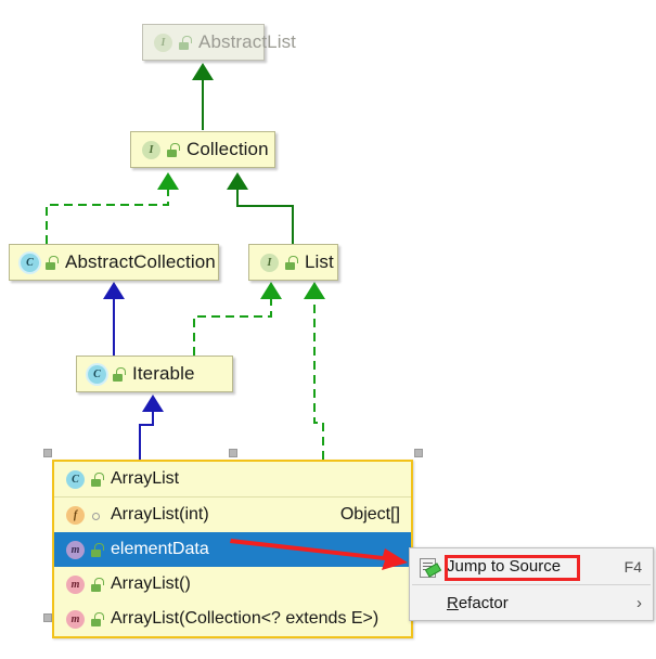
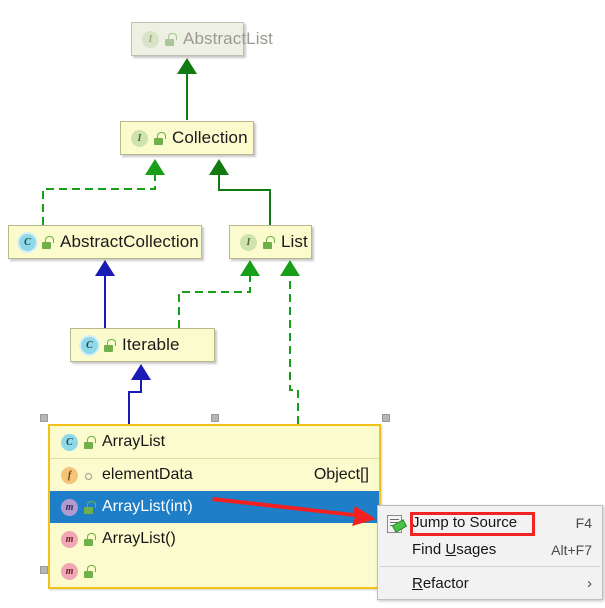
  I
  AbstractList
  I
  Collection
  C
  AbstractCollection
  I
  List
  C
  Iterable
  C
  ArrayList
  f
- ArrayList(int)
+ elementData
  Object[]
  m
- elementData
+ ArrayList(int)
  m
  ArrayList()
  m
- ArrayList(Collection<? extends E>)
  Jump to Source
  F4
+ Find Usages
+ Alt+F7
  Refactor
  ›
